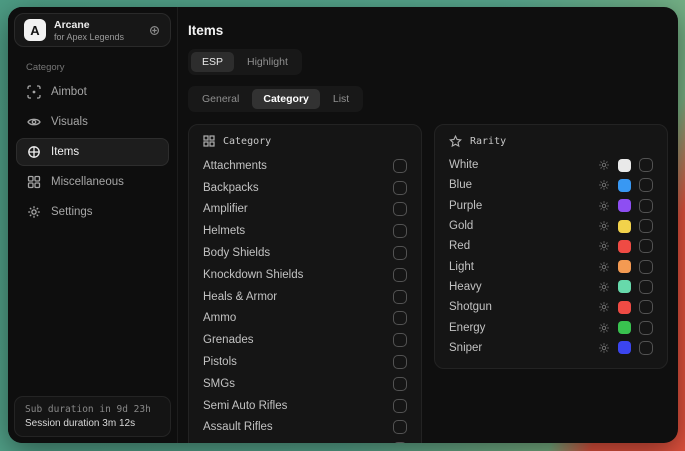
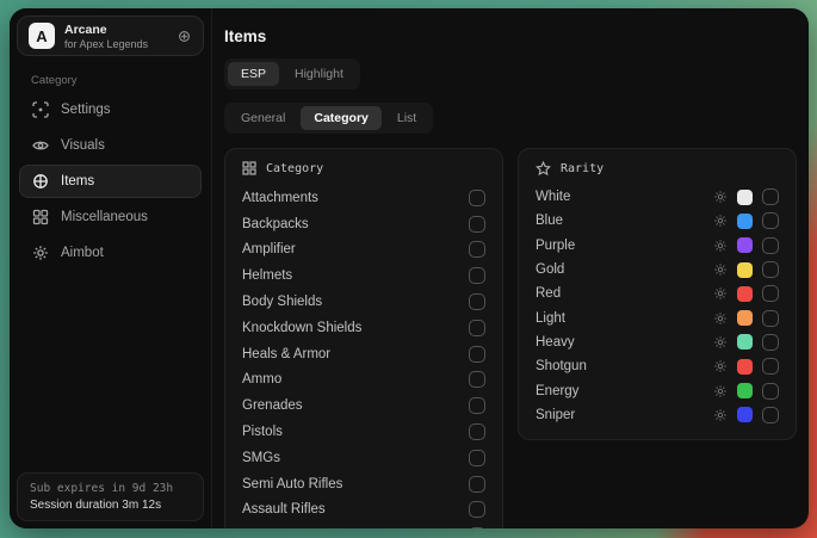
  A
  Arcane
  for Apex Legends
  Category
- Aimbot
+ Settings
  Visuals
  Items
  Miscellaneous
- Settings
+ Aimbot
- Sub duration in 9d 23h
+ Sub expires in 9d 23h
  Session duration 3m 12s
  Items
  ESP
  Highlight
  General
  Category
  List
  Category
  Attachments
  Backpacks
  Amplifier
  Helmets
  Body Shields
  Knockdown Shields
  Heals & Armor
  Ammo
  Grenades
  Pistols
  SMGs
  Semi Auto Rifles
  Assault Rifles
  Rarity
  White
  Blue
  Purple
  Gold
  Red
  Light
  Heavy
  Shotgun
  Energy
  Sniper
